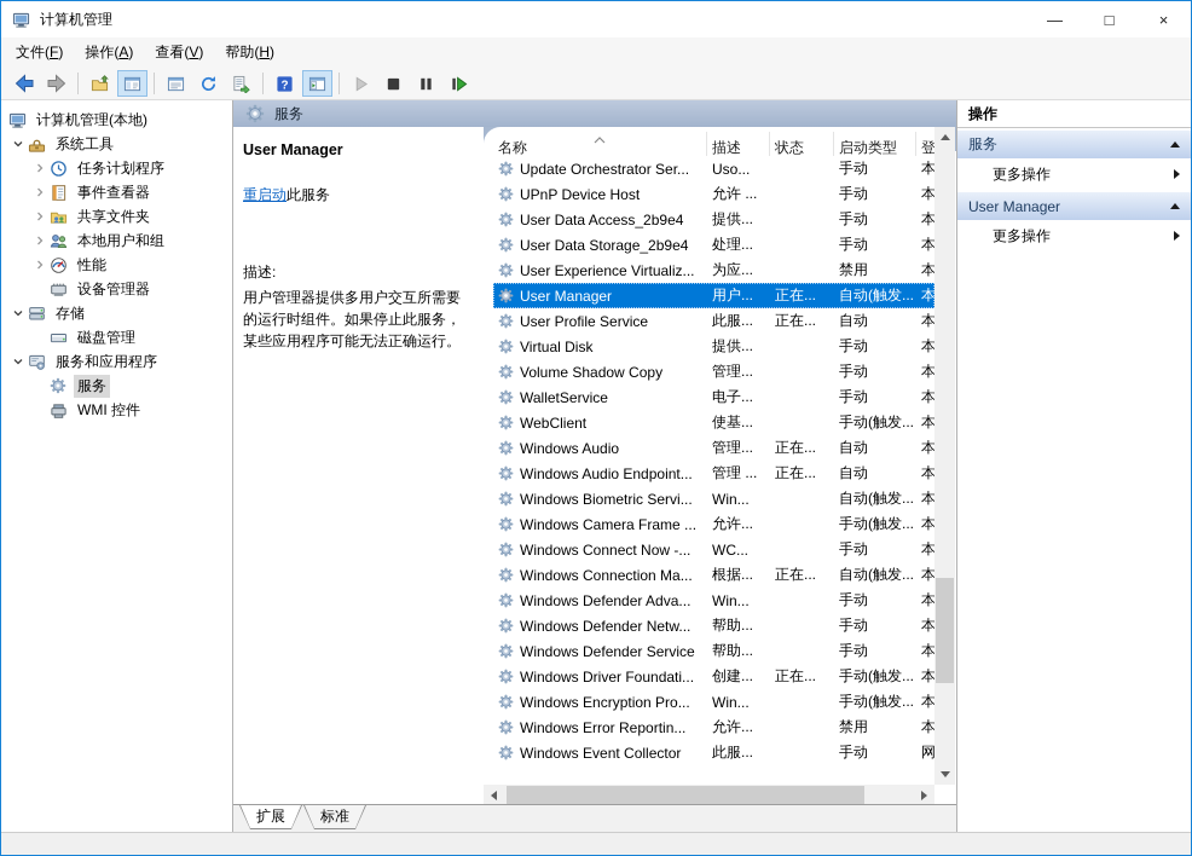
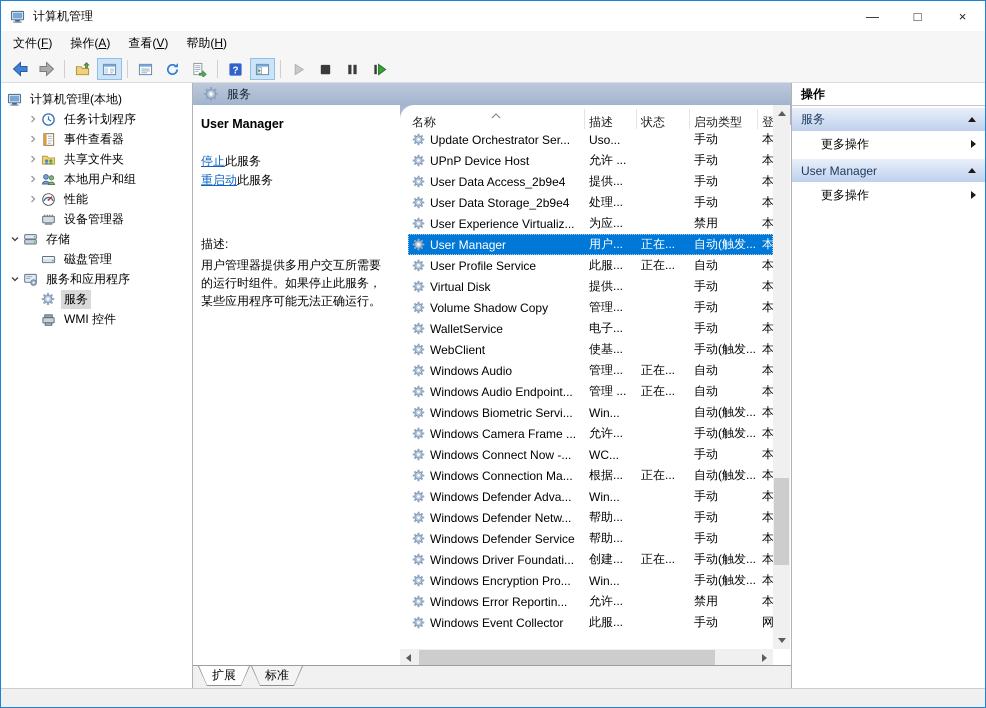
  计算机管理
  —
  □
  ×
  文件(F)
  操作(A)
  查看(V)
  帮助(H)
  ?
  计算机管理(本地)
- 系统工具
  任务计划程序
  事件查看器
  共享文件夹
  本地用户和组
  性能
  设备管理器
  存储
  磁盘管理
  服务和应用程序
  服务
  WMI 控件
  服务
  User Manager
+ 停止此服务
  重启动此服务
  描述:
  用户管理器提供多用户交互所需要的运行时组件。如果停止此服务，某些应用程序可能无法正确运行。
  名称
  描述
  状态
  启动类型
  登
  Update Orchestrator Ser...
  Uso...
  手动
  本
  UPnP Device Host
  允许 ...
  手动
  本
  User Data Access_2b9e4
  提供...
  手动
  本
  User Data Storage_2b9e4
  处理...
  手动
  本
  User Experience Virtualiz...
  为应...
  禁用
  本
  User Manager
  用户...
  正在...
  自动(触发...
  本
  User Profile Service
  此服...
  正在...
  自动
  本
  Virtual Disk
  提供...
  手动
  本
  Volume Shadow Copy
  管理...
  手动
  本
  WalletService
  电子...
  手动
  本
  WebClient
  使基...
  手动(触发...
  本
  Windows Audio
  管理...
  正在...
  自动
  本
  Windows Audio Endpoint...
  管理 ...
  正在...
  自动
  本
  Windows Biometric Servi...
  Win...
  自动(触发...
  本
  Windows Camera Frame ...
  允许...
  手动(触发...
  本
  Windows Connect Now -...
  WC...
  手动
  本
  Windows Connection Ma...
  根据...
  正在...
  自动(触发...
  本
  Windows Defender Adva...
  Win...
  手动
  本
  Windows Defender Netw...
  帮助...
  手动
  本
  Windows Defender Service
  帮助...
  手动
  本
  Windows Driver Foundati...
  创建...
  正在...
  手动(触发...
  本
  Windows Encryption Pro...
  Win...
  手动(触发...
  本
  Windows Error Reportin...
  允许...
  禁用
  本
  Windows Event Collector
  此服...
  手动
  网
  扩展
  标准
  操作
  服务
  更多操作
  User Manager
  更多操作
